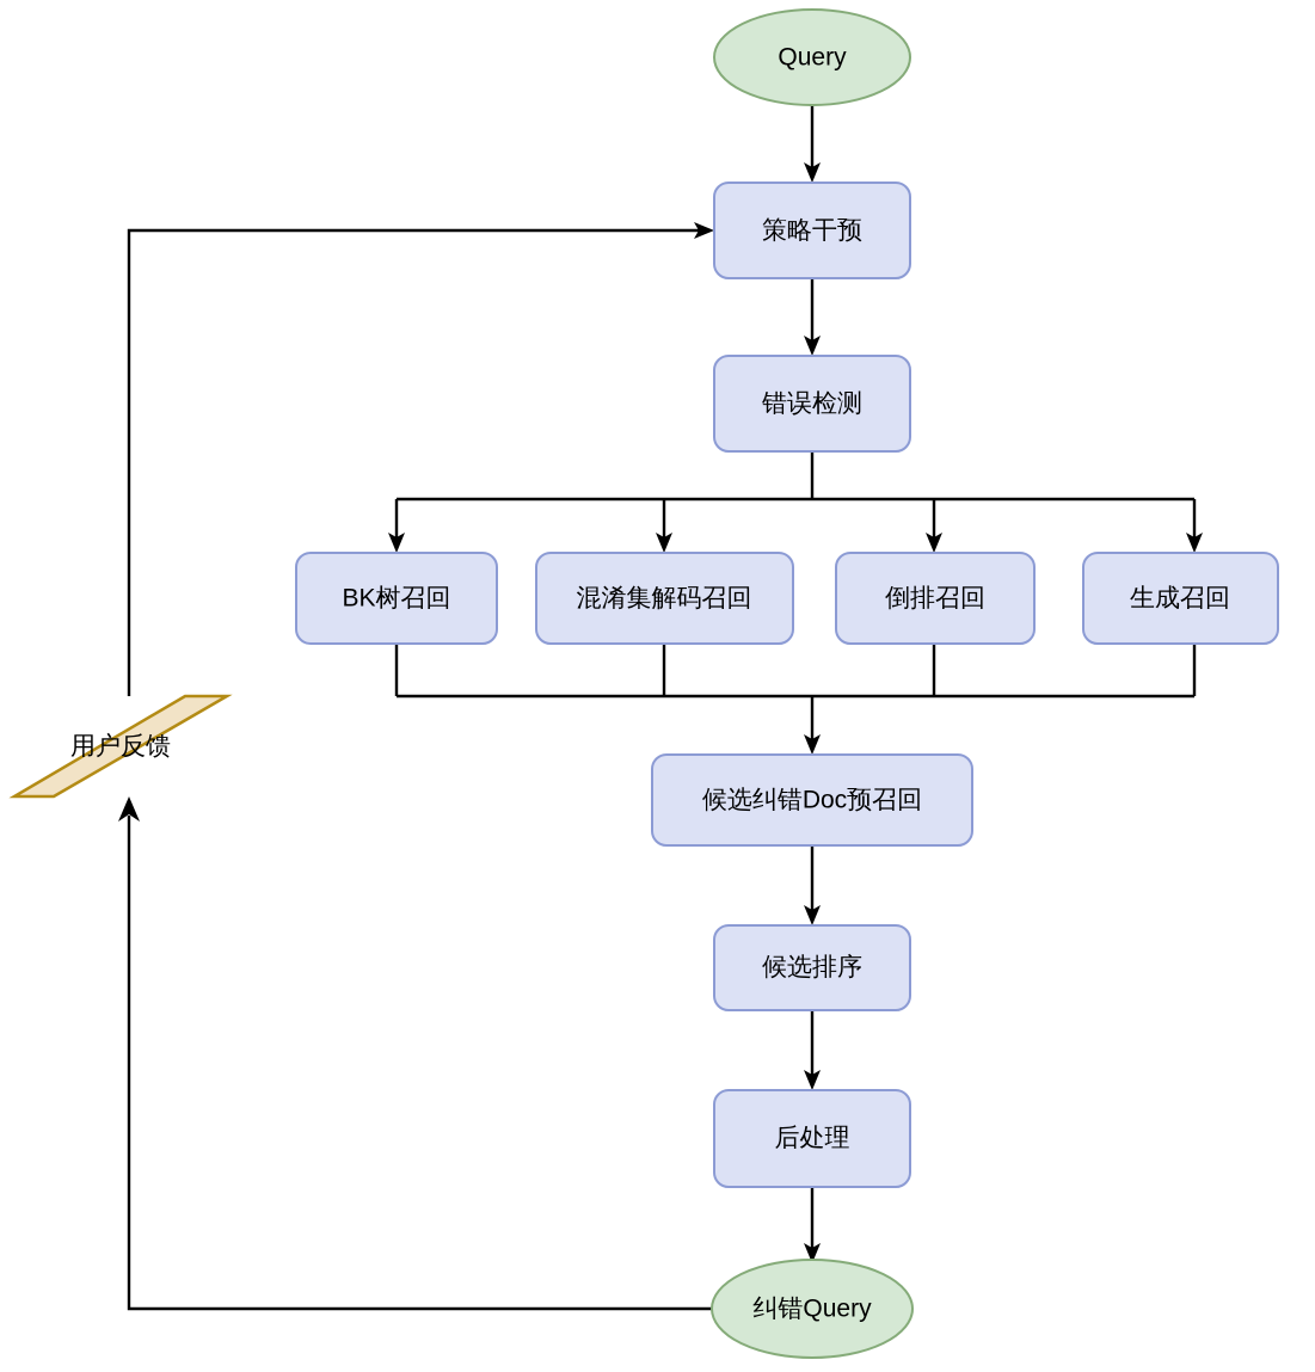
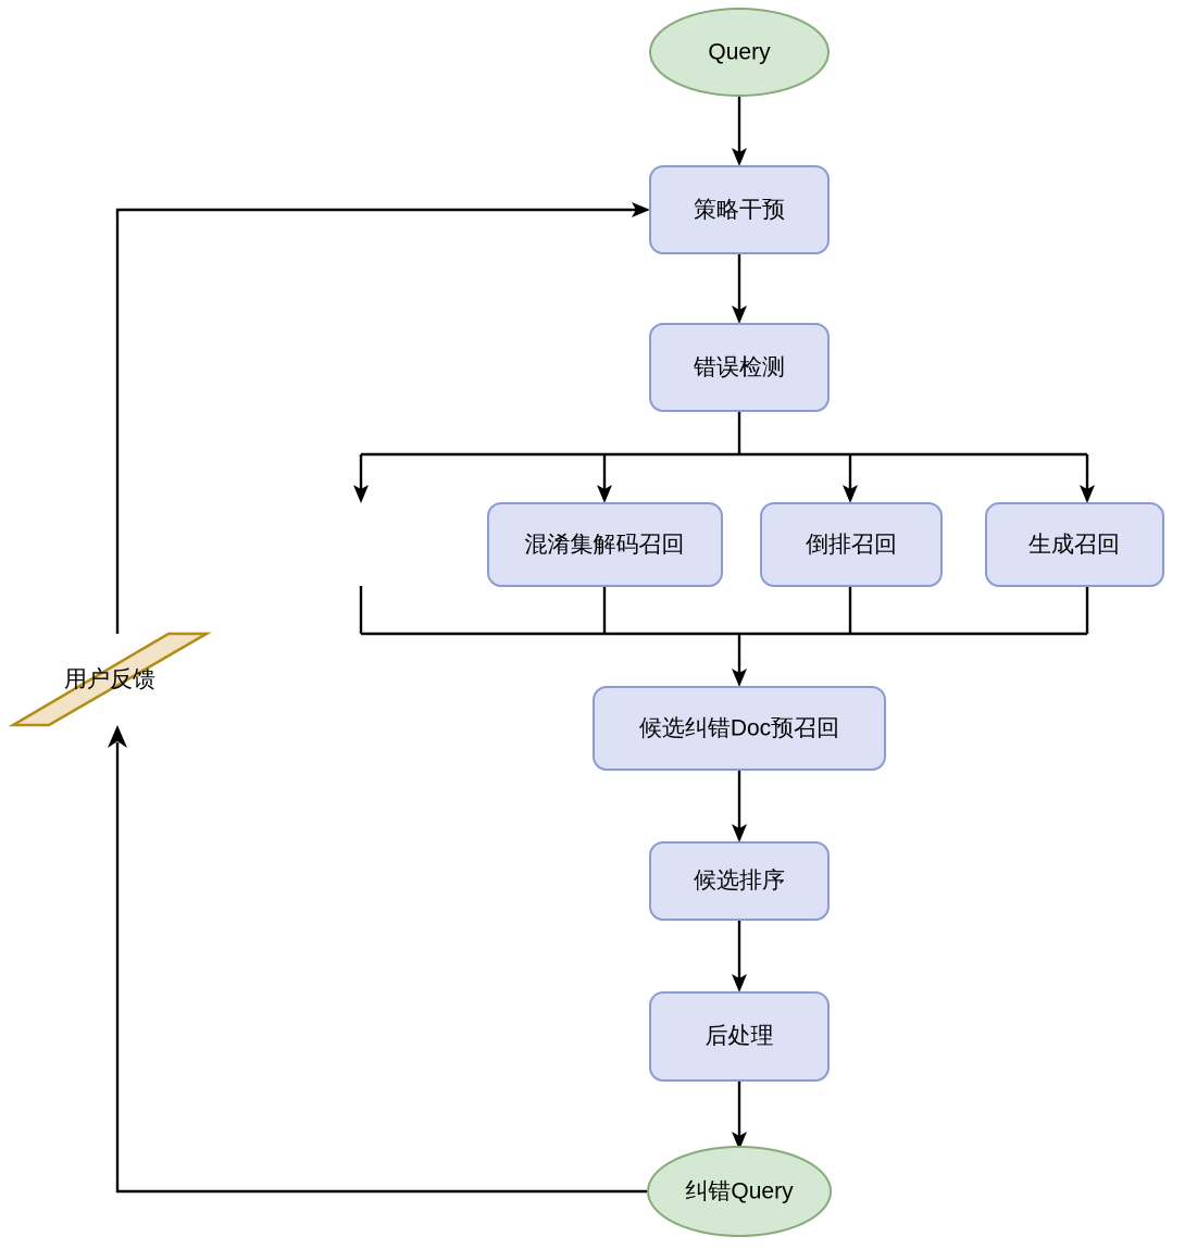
  Query
  策略干预
  错误检测
- BK树召回
  混淆集解码召回
  倒排召回
  生成召回
  候选纠错Doc预召回
  候选排序
  后处理
  纠错Query
  用户反馈
